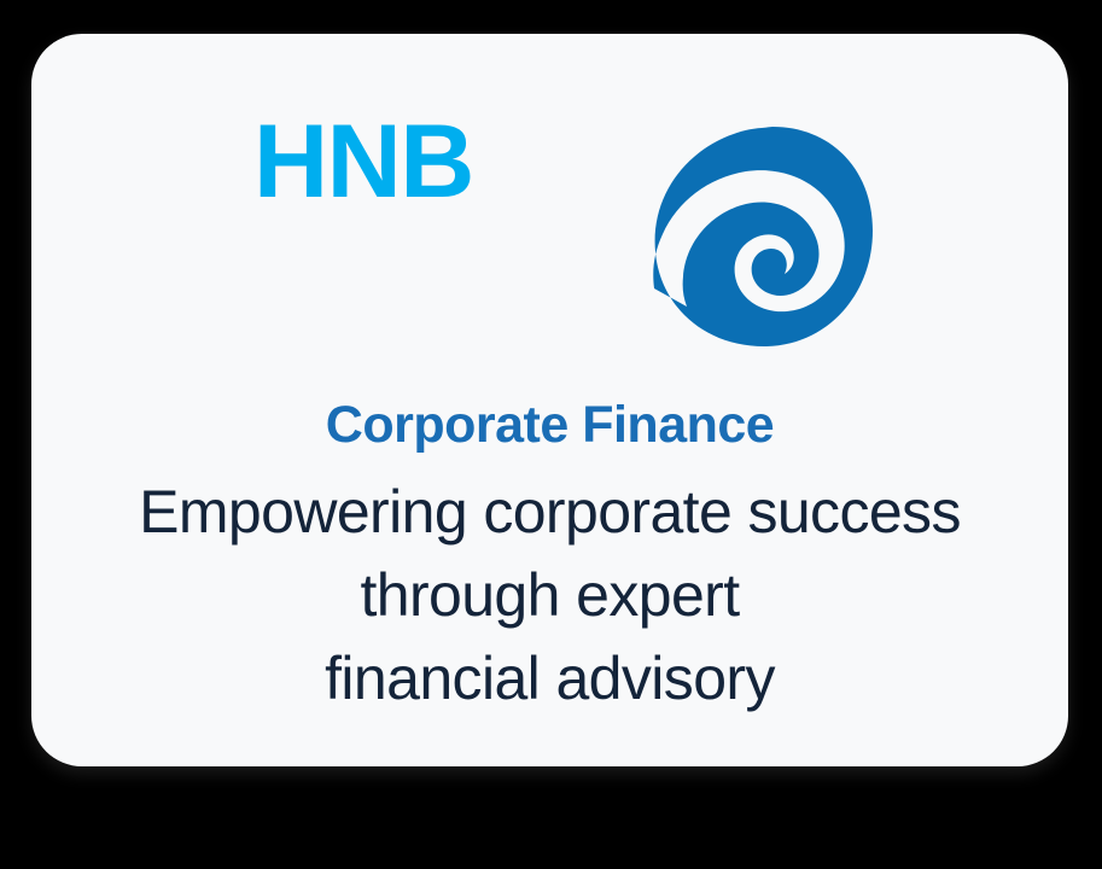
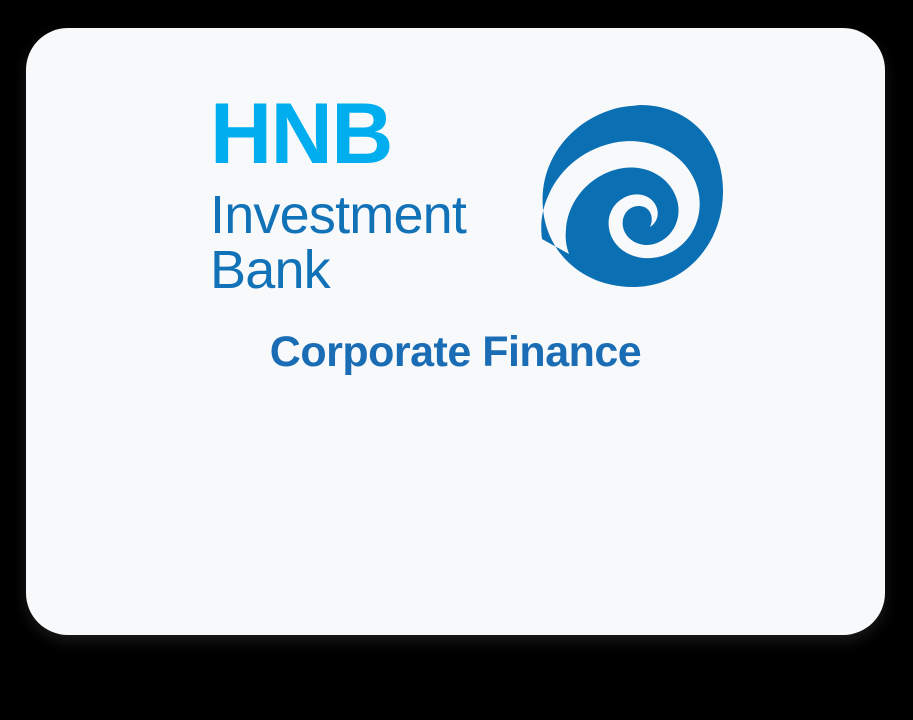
  HNB
+ Investment
+ Bank
  Corporate Finance
- Empowering corporate success
- through expert
- financial advisory
